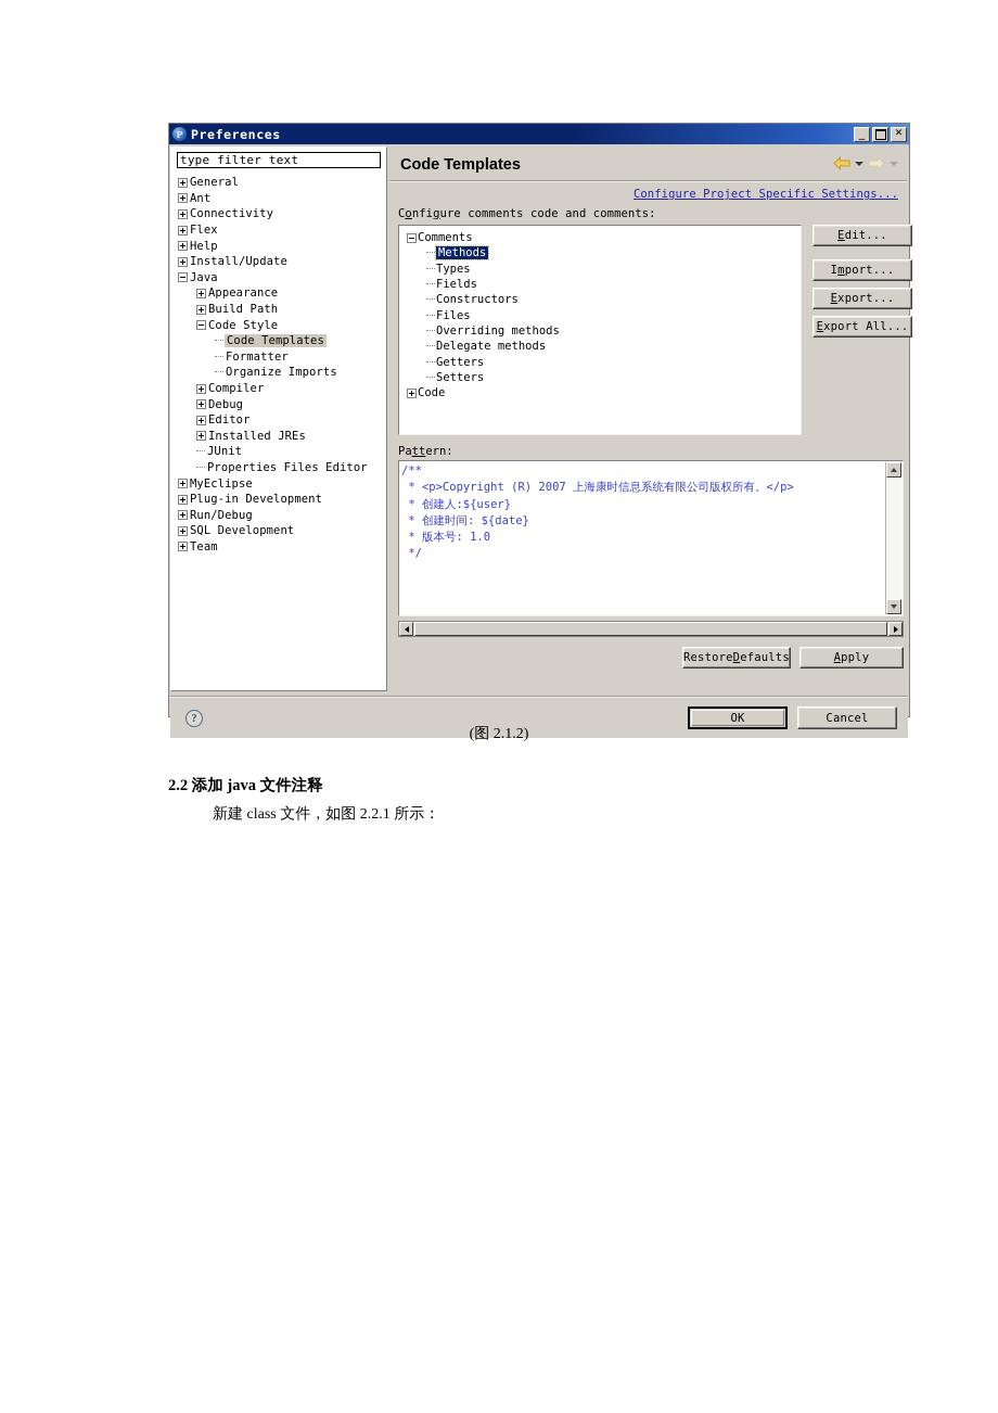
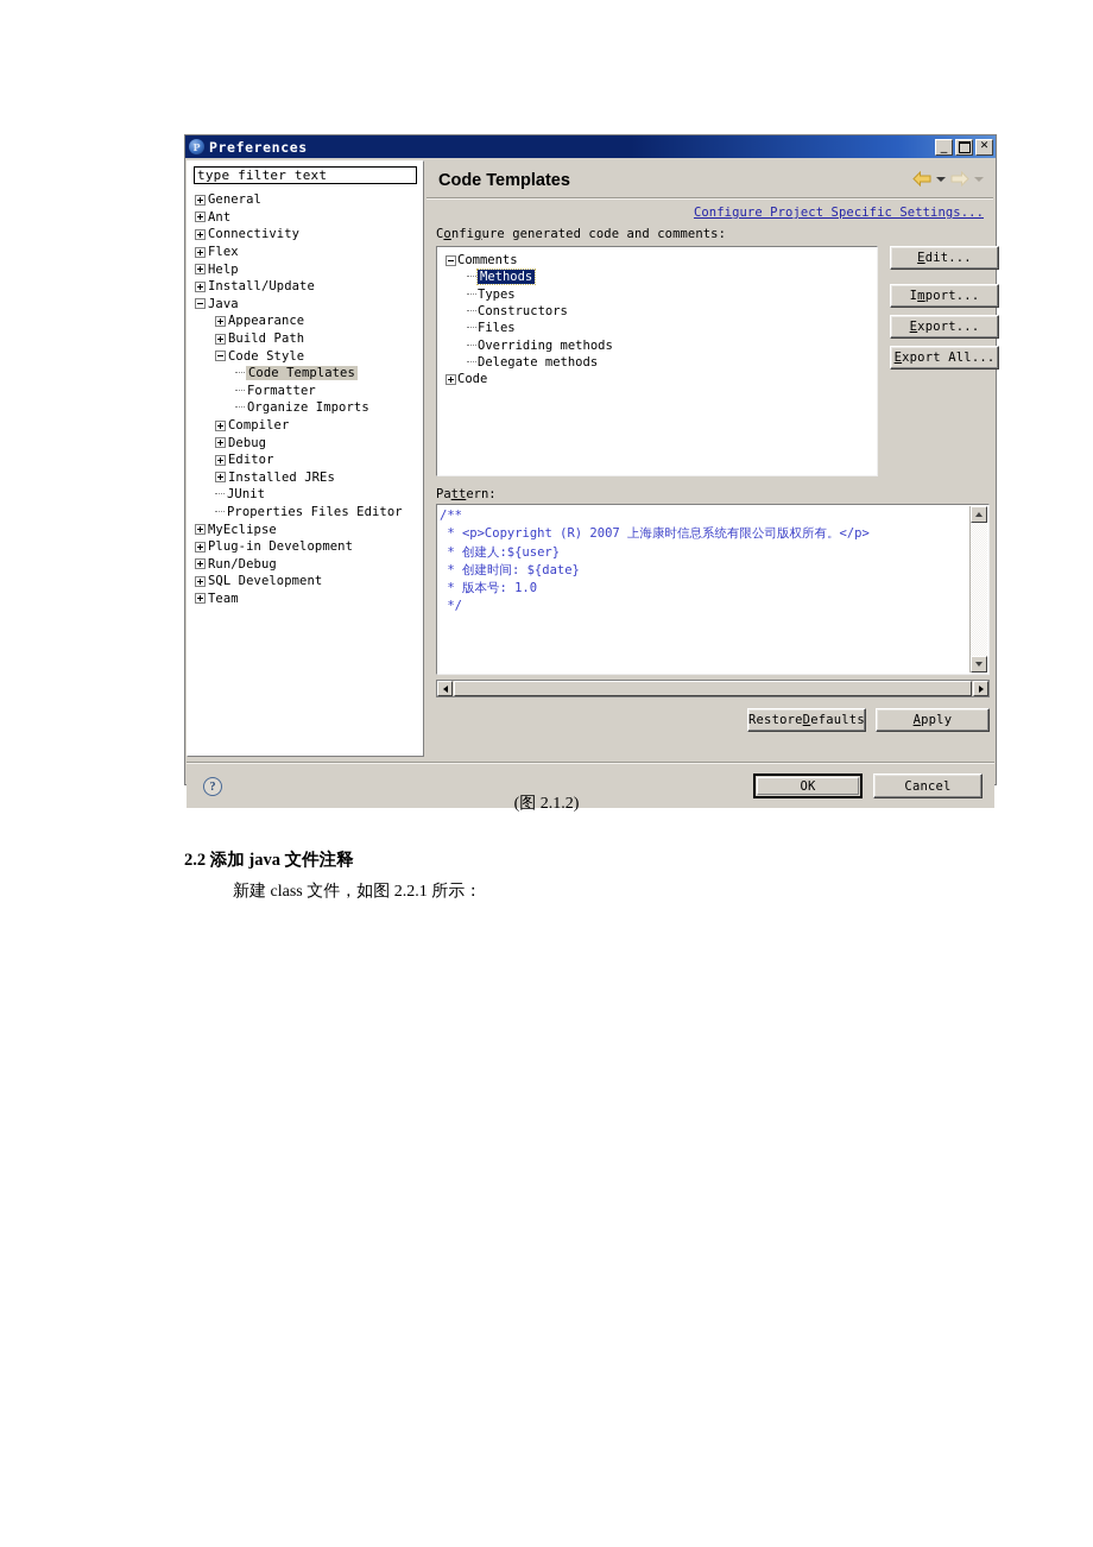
  P
  Preferences
  _
  ✕
  type filter text
  General
  Ant
  Connectivity
  Flex
  Help
  Install/Update
  Java
  Appearance
  Build Path
  Code Style
  Code Templates
  Formatter
  Organize Imports
  Compiler
  Debug
  Editor
  Installed JREs
  JUnit
  Properties Files Editor
  MyEclipse
  Plug-in Development
  Run/Debug
  SQL Development
  Team
  Code Templates
  Configure Project Specific Settings...
- Configure comments code and comments:
+ Configure generated code and comments:
  Comments
  Methods
  Types
- Fields
  Constructors
  Files
  Overriding methods
  Delegate methods
- Getters
- Setters
  Code
  E
  dit...
  I
  m
  port...
  E
  xport...
  E
  xport All...
  Pattern:
  /**
  * <p>Copyright (R) 2007 上海康时信息系统有限公司版权所有。</p>
  * 创建人:${user}
  * 创建时间: ${date}
  * 版本号: 1.0
  */
  Restore
  D
  efaults
  A
  pply
  ?
  OK
  Cancel
  (图 2.1.2)
  2.2 添加 java 文件注释
  新建 class 文件，如图 2.2.1 所示：
